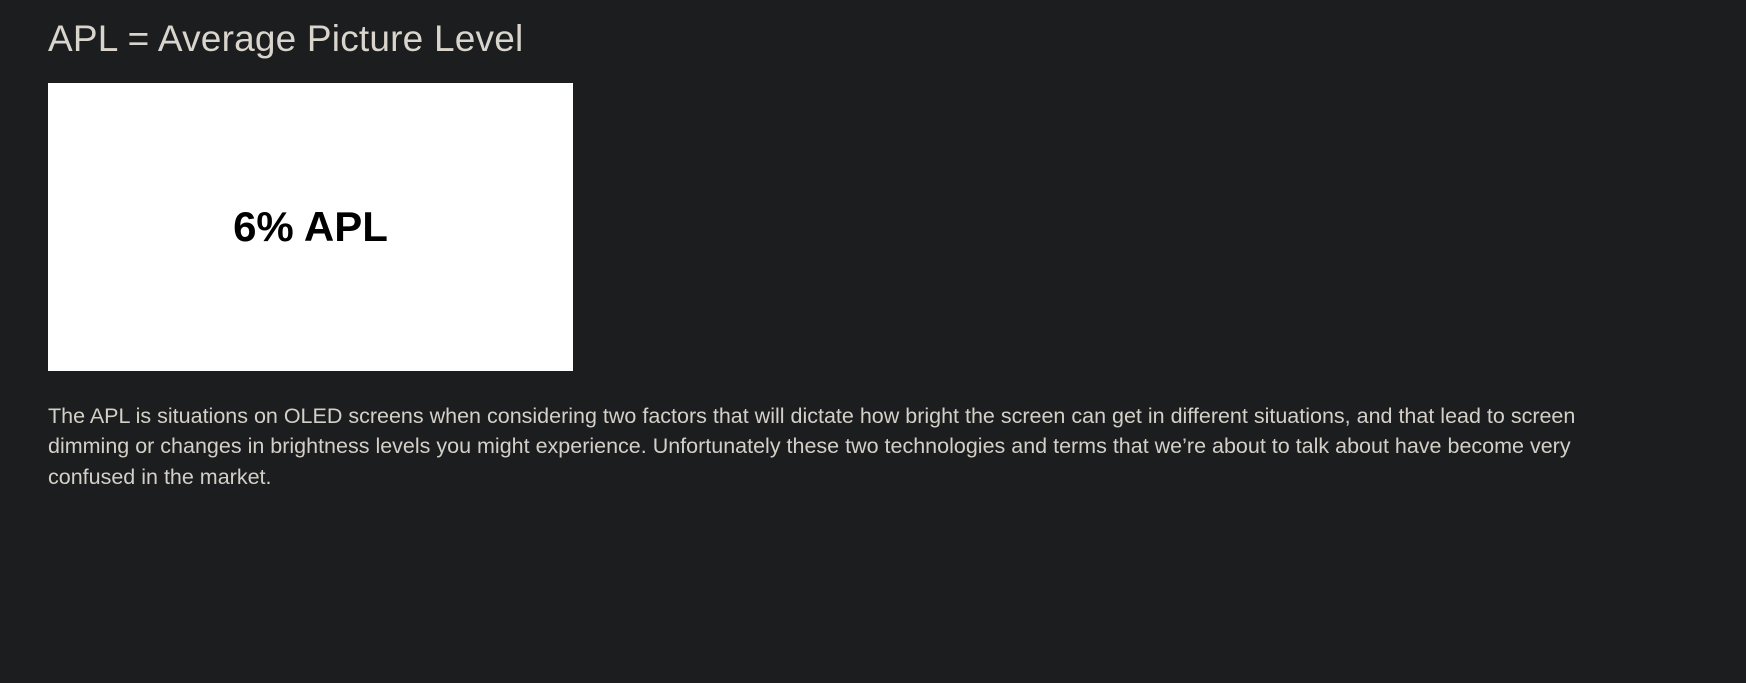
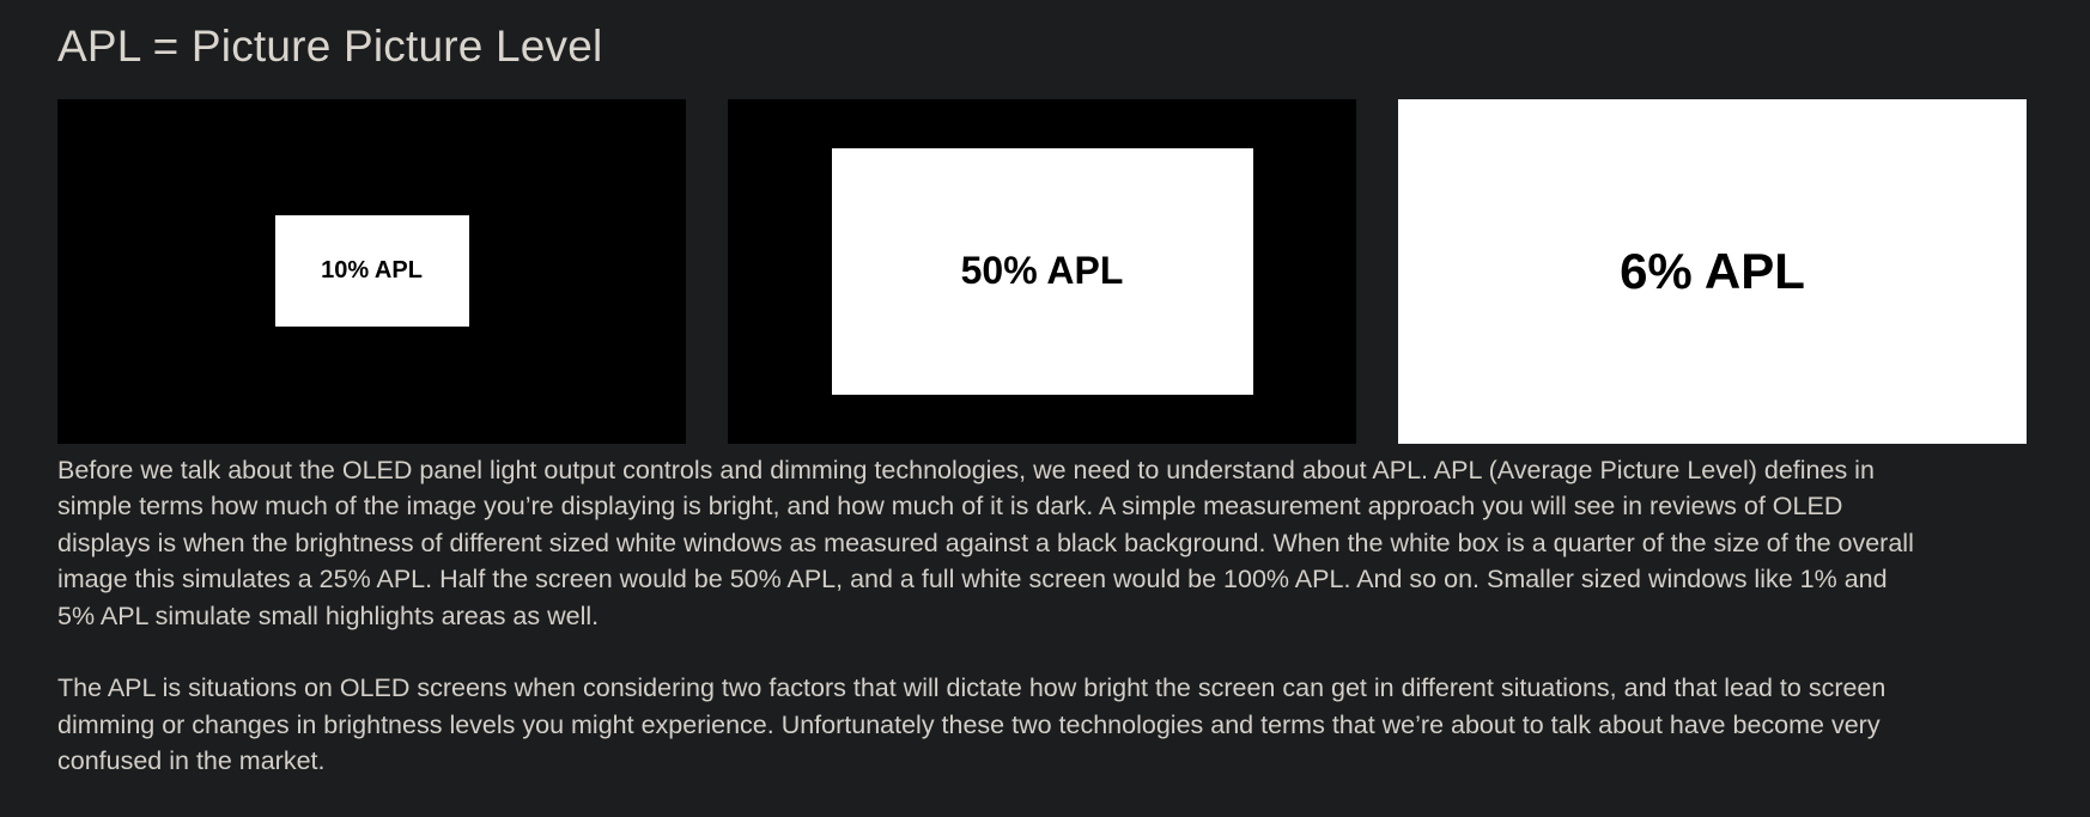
- APL = Average Picture Level
+ APL = Picture Picture Level
+ 10% APL
+ 50% APL
  6% APL
+ Before we talk about the OLED panel light output controls and dimming technologies, we need to understand about APL. APL (Average Picture Level) defines in simple terms how much of the image you’re displaying is bright, and how much of it is dark. A simple measurement approach you will see in reviews of OLED displays is when the brightness of different sized white windows as measured against a black background. When the white box is a quarter of the size of the overall image this simulates a 25% APL. Half the screen would be 50% APL, and a full white screen would be 100% APL. And so on. Smaller sized windows like 1% and 5% APL simulate small highlights areas as well.
  The APL is situations on OLED screens when considering two factors that will dictate how bright the screen can get in different situations, and that lead to screen dimming or changes in brightness levels you might experience. Unfortunately these two technologies and terms that we’re about to talk about have become very confused in the market.
